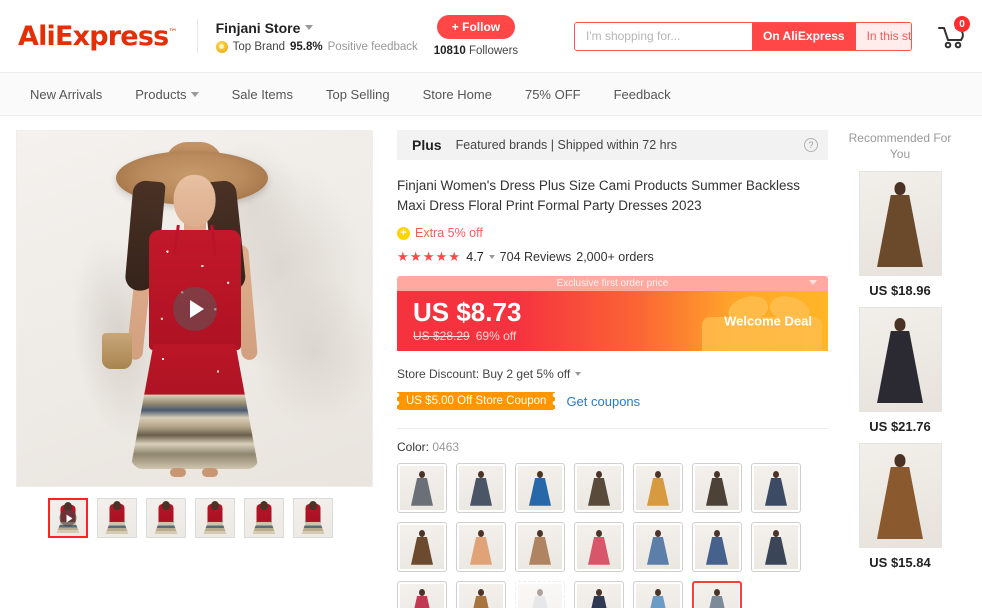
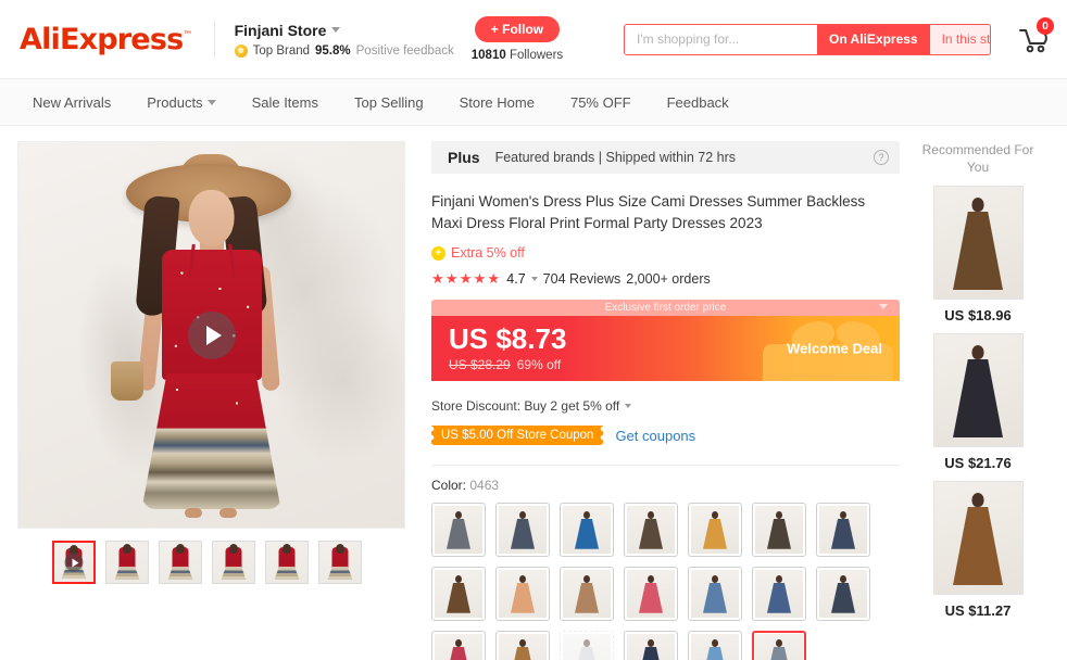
  AliExpress™
  Finjani Store
  Top Brand
  95.8%
  Positive feedback
  + Follow
  10810 Followers
  I'm shopping for...
  On AliExpress
  In this st
  0
  New Arrivals
  Products
  Sale Items
  Top Selling
  Store Home
  75% OFF
  Feedback
  Plus
  Featured brands | Shipped within 72 hrs
  ?
- Finjani Women's Dress Plus Size Cami Products Summer Backless Maxi Dress Floral Print Formal Party Dresses 2023
+ Finjani Women's Dress Plus Size Cami Dresses Summer Backless Maxi Dress Floral Print Formal Party Dresses 2023
  +
  Extra 5% off
  ★★★★★
  4.7
  704 Reviews
  2,000+ orders
  Exclusive first order price
  US $8.73
  US $28.29 69% off
  Welcome Deal
  Store Discount: Buy 2 get 5% off
  US $5.00 Off Store Coupon
  Get coupons
  Color: 0463
  Recommended For You
  US $18.96
  US $21.76
- US $15.84
+ US $11.27
